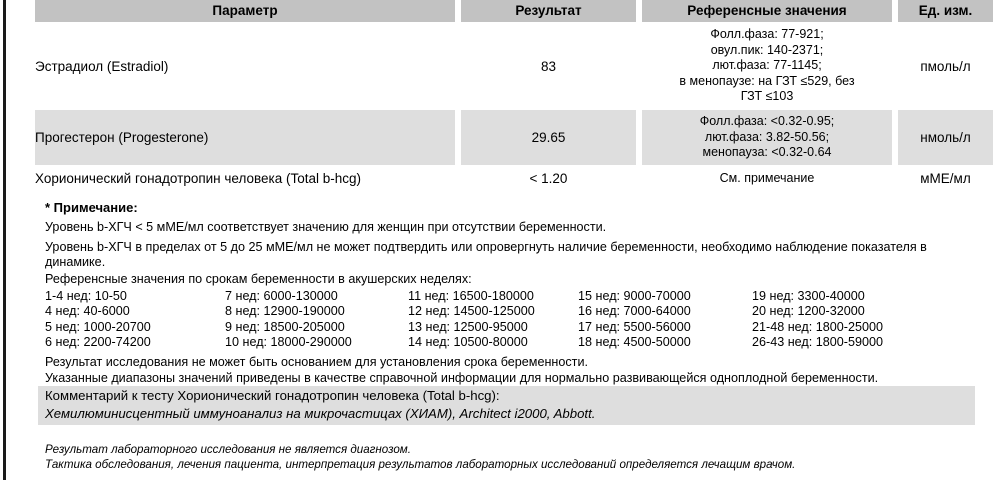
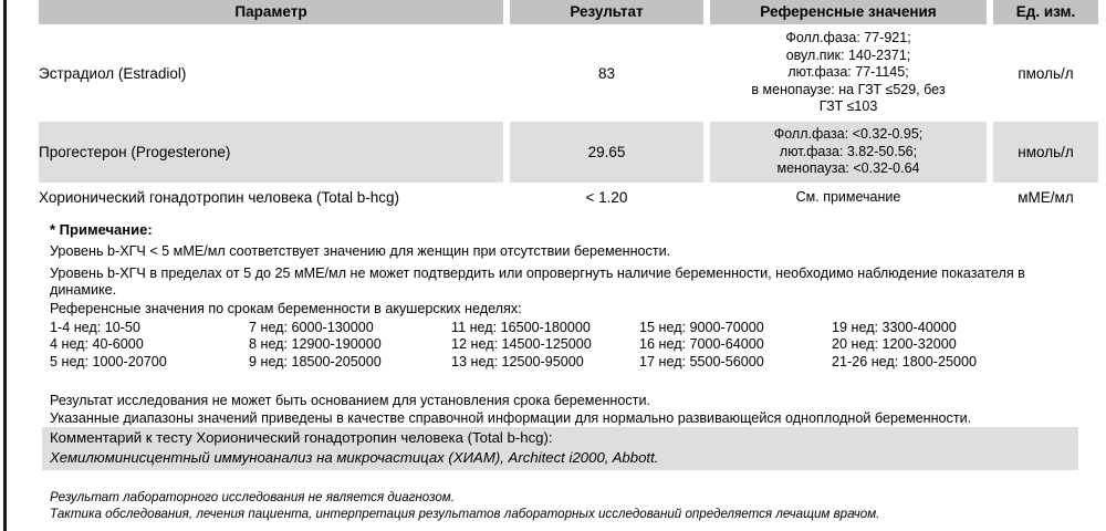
  Параметр		Результат		Референсные значения		Ед. изм.
  Эстрадиол (Estradiol)		83		Фолл.фаза: 77-921;овул.пик: 140-2371;лют.фаза: 77-1145;в менопаузе: на ГЗТ ≤529, безГЗТ ≤103		пмоль/л
  Прогестерон (Progesterone)		29.65		Фолл.фаза: <0.32-0.95;лют.фаза: 3.82-50.56;менопауза: <0.32-0.64		нмоль/л
  Хорионический гонадотропин человека (Total b-hcg)		< 1.20		См. примечание		мМЕ/мл
  * Примечание:
  Уровень b-ХГЧ < 5 мМЕ/мл соответствует значению для женщин при отсутствии беременности.
  Уровень b-ХГЧ в пределах от 5 до 25 мМЕ/мл не может подтвердить или опровергнуть наличие беременности, необходимо наблюдение показателя в динамике.
  Референсные значения по срокам беременности в акушерских неделях:
  1-4 нед: 10-50	7 нед: 6000-130000	11 нед: 16500-180000	15 нед: 9000-70000	19 нед: 3300-40000
  4 нед: 40-6000	8 нед: 12900-190000	12 нед: 14500-125000	16 нед: 7000-64000	20 нед: 1200-32000
- 5 нед: 1000-20700	9 нед: 18500-205000	13 нед: 12500-95000	17 нед: 5500-56000	21-48 нед: 1800-25000
+ 5 нед: 1000-20700	9 нед: 18500-205000	13 нед: 12500-95000	17 нед: 5500-56000	21-26 нед: 1800-25000
- 6 нед: 2200-74200	10 нед: 18000-290000	14 нед: 10500-80000	18 нед: 4500-50000	26-43 нед: 1800-59000
  Результат исследования не может быть основанием для установления срока беременности.
  Указанные диапазоны значений приведены в качестве справочной информации для нормально развивающейся одноплодной беременности.
  Комментарий к тесту Хорионический гонадотропин человека (Total b-hcg):
  Хемилюминисцентный иммуноанализ на микрочастицах (ХИАМ), Architect i2000, Abbott.
  Результат лабораторного исследования не является диагнозом.
  Тактика обследования, лечения пациента, интерпретация результатов лабораторных исследований определяется лечащим врачом.
